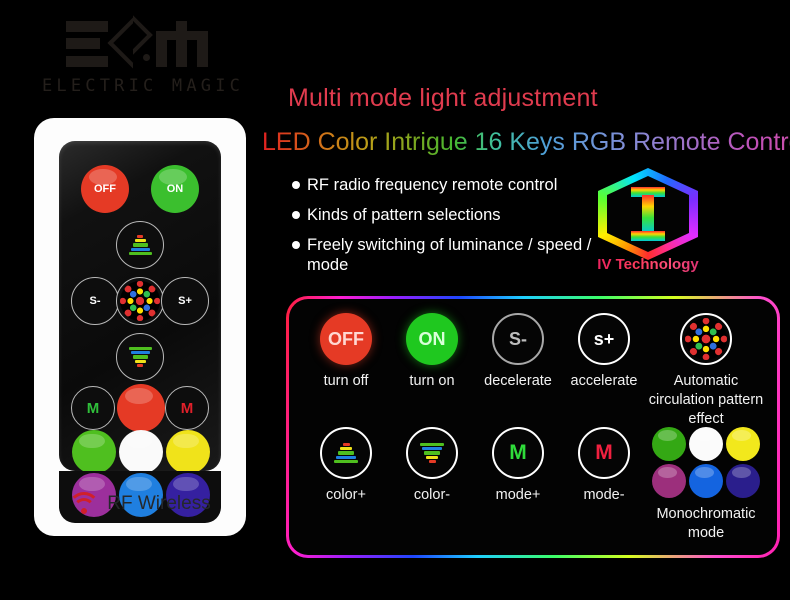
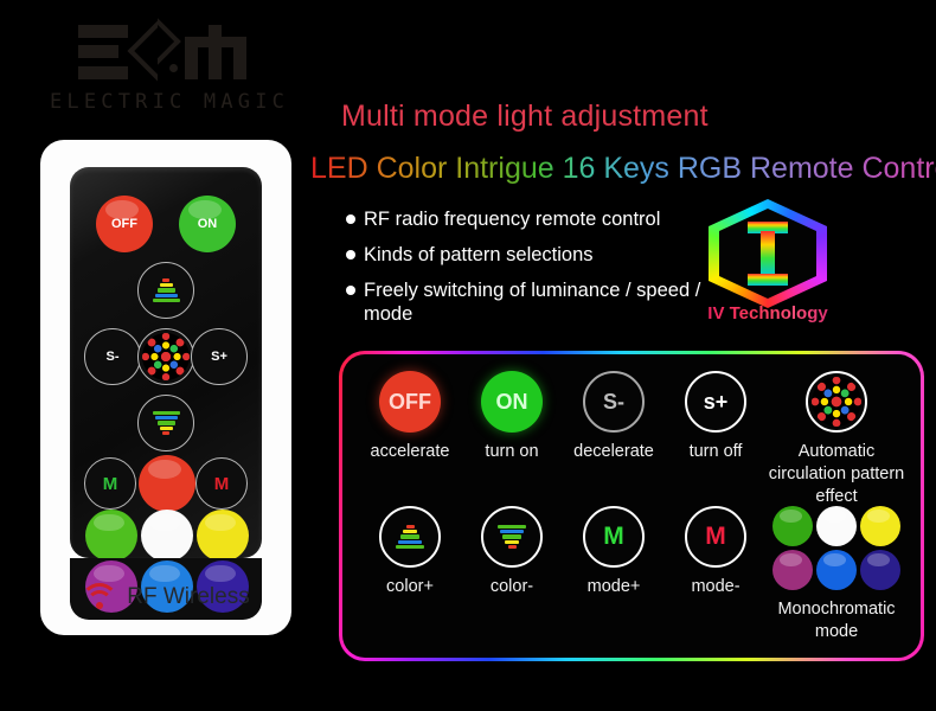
  ELECTRIC MAGIC
  Multi mode light adjustment
  LED Color Intrigue 16 Keys RGB Remote Contr
  RF radio frequency remote control
  Kinds of pattern selections
  Freely switching of luminance / speed / mode
  IV Technology
  OFF
  ON
  S-
  S+
  M
  M
  RF Wireless
  OFF
- turn off
+ accelerate
  ON
  turn on
  S-
  decelerate
  s+
- accelerate
+ turn off
  Automatic circulation pattern effect
  color+
  color-
  M
  mode+
  M
  mode-
  Monochromatic mode
